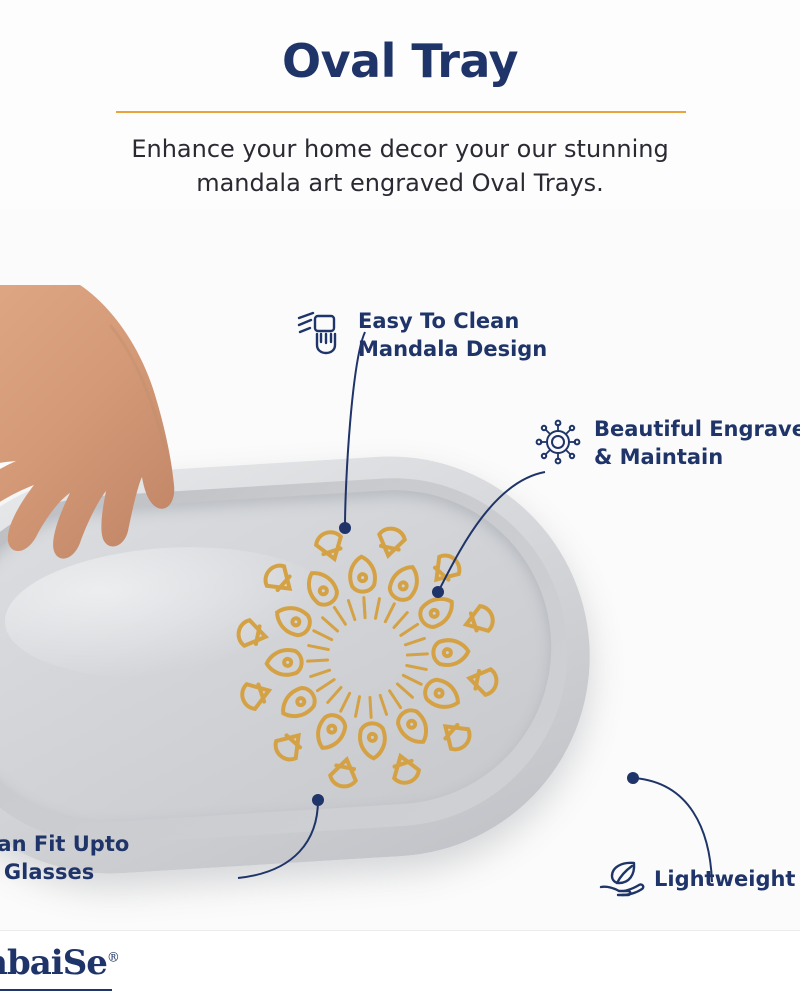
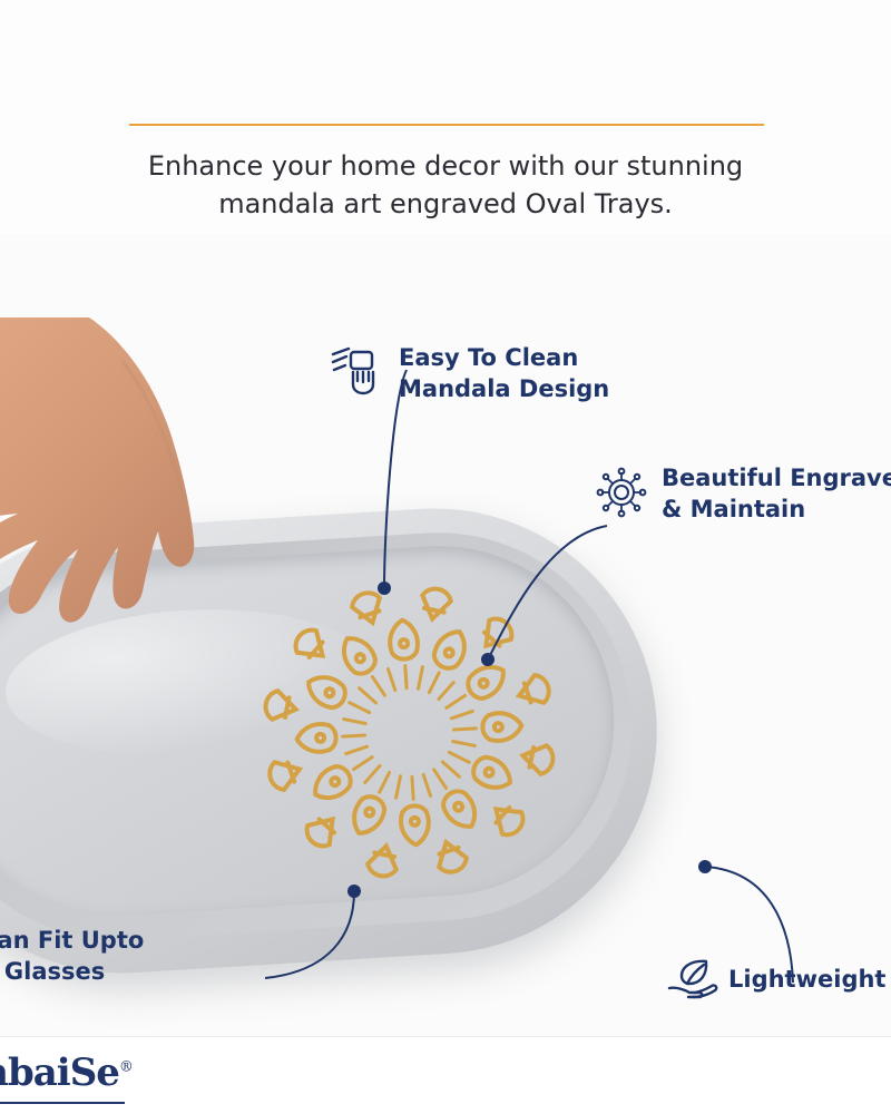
- Oval Tray
- Enhance your home decor your our stunning mandala art engraved Oval Trays.
+ Enhance your home decor with our stunning mandala art engraved Oval Trays.
  Easy To Clean
  Mandala Design
  Beautiful Engrave
  & Maintain
  an Fit Upto
  Glasses
  Lightweight
  baiSe®
